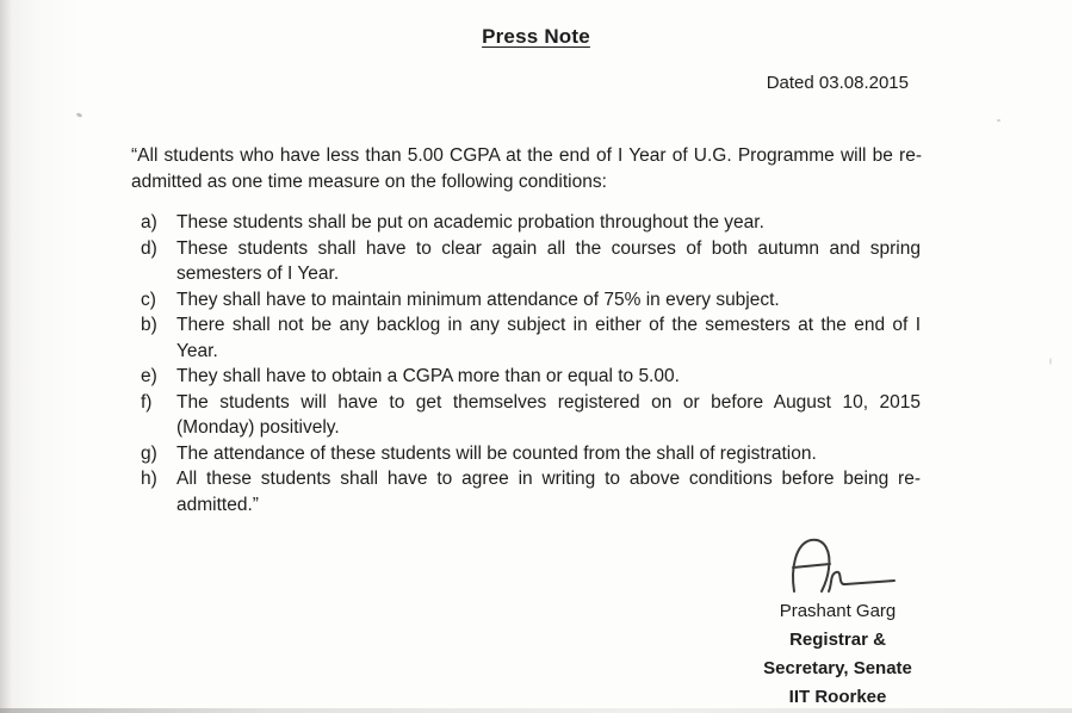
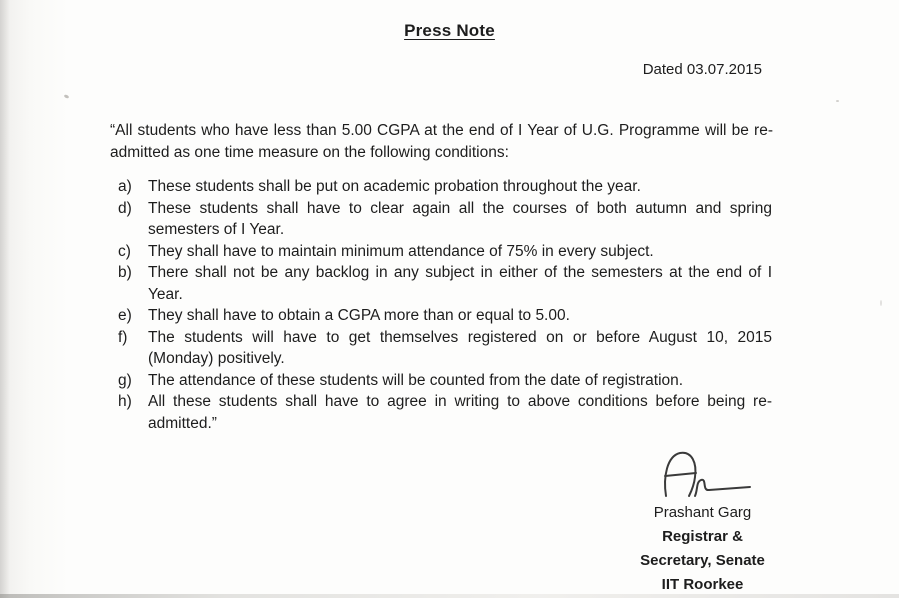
  Press Note
- Dated 03.08.2015
+ Dated 03.07.2015
  “All students who have less than 5.00 CGPA at the end of I Year of U.G. Programme will be re-admitted as one time measure on the following conditions:
  a)
  These students shall be put on academic probation throughout the year.
  d)
  These students shall have to clear again all the courses of both autumn and spring semesters of I Year.
  c)
  They shall have to maintain minimum attendance of 75% in every subject.
  b)
  There shall not be any backlog in any subject in either of the semesters at the end of I Year.
  e)
  They shall have to obtain a CGPA more than or equal to 5.00.
  f)
  The students will have to get themselves registered on or before August 10, 2015 (Monday) positively.
  g)
- The attendance of these students will be counted from the shall of registration.
+ The attendance of these students will be counted from the date of registration.
  h)
  All these students shall have to agree in writing to above conditions before being re-admitted.”
  Prashant Garg
  Registrar &
  Secretary, Senate
  IIT Roorkee
